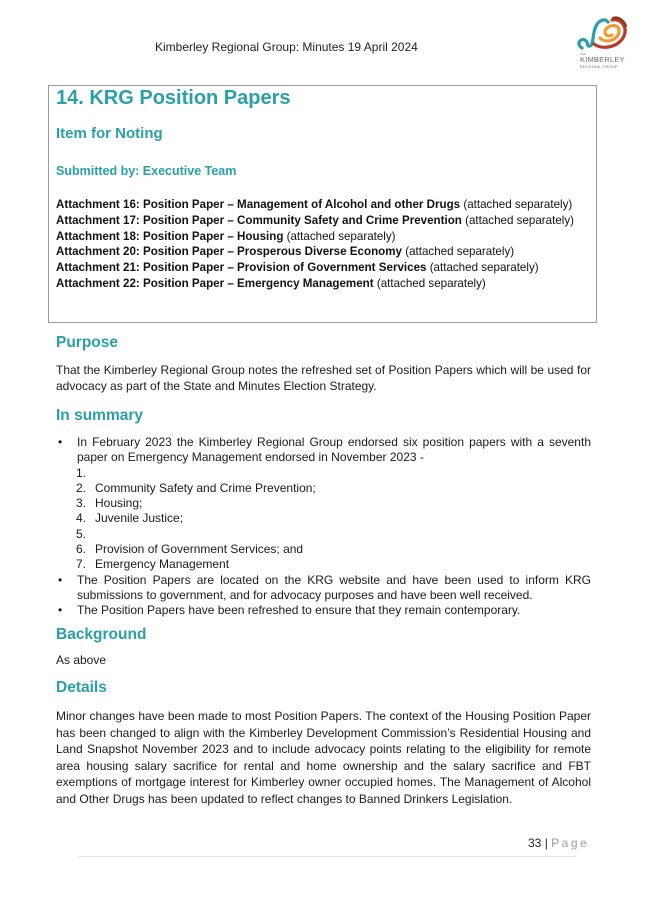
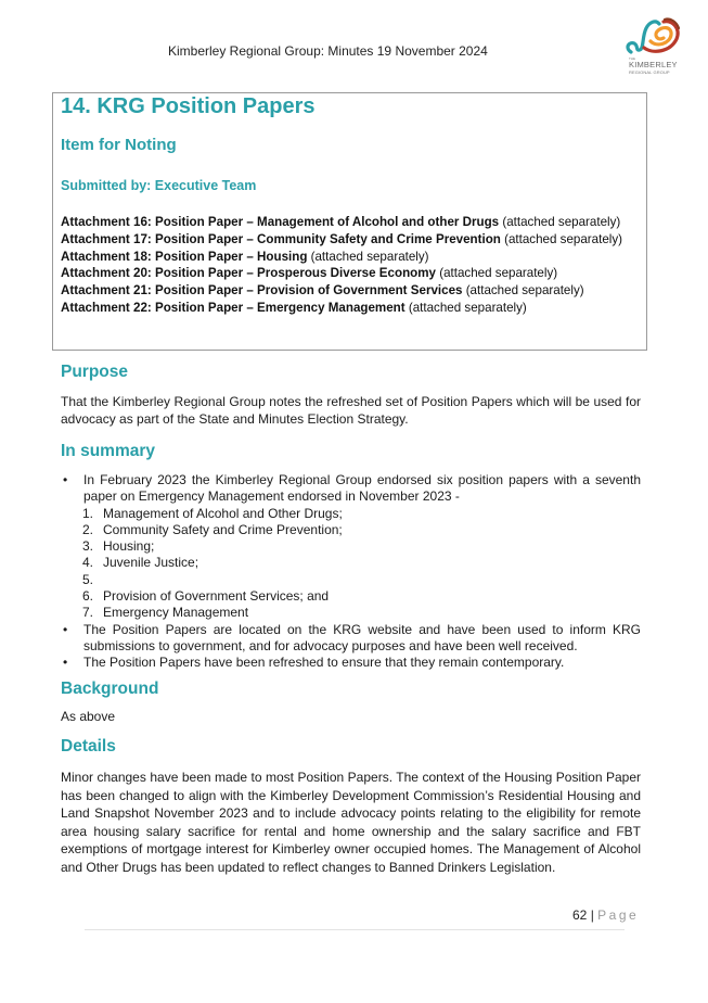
- Kimberley Regional Group: Minutes 19 April 2024
+ Kimberley Regional Group: Minutes 19 November 2024
  KIMBERLEY
  14. KRG Position Papers
  Item for Noting
  Submitted by: Executive Team
  Attachment 16: Position Paper – Management of Alcohol and other Drugs (attached separately)
  Attachment 17: Position Paper – Community Safety and Crime Prevention (attached separately)
  Attachment 18: Position Paper – Housing (attached separately)
  Attachment 20: Position Paper – Prosperous Diverse Economy (attached separately)
  Attachment 21: Position Paper – Provision of Government Services (attached separately)
  Attachment 22: Position Paper – Emergency Management (attached separately)
  Purpose
  That the Kimberley Regional Group notes the refreshed set of Position Papers which will be used for advocacy as part of the State and Minutes Election Strategy.
  In summary
  •
  In February 2023 the Kimberley Regional Group endorsed six position papers with a seventh paper on Emergency Management endorsed in November 2023 -
  1.
+ Management of Alcohol and Other Drugs;
  2.
  Community Safety and Crime Prevention;
  3.
  Housing;
  4.
  Juvenile Justice;
  5.
  6.
  Provision of Government Services; and
  7.
  Emergency Management
  •
  The Position Papers are located on the KRG website and have been used to inform KRG submissions to government, and for advocacy purposes and have been well received.
  •
  The Position Papers have been refreshed to ensure that they remain contemporary.
  Background
  As above
  Details
  Minor changes have been made to most Position Papers. The context of the Housing Position Paper has been changed to align with the Kimberley Development Commission’s Residential Housing and Land Snapshot November 2023 and to include advocacy points relating to the eligibility for remote area housing salary sacrifice for rental and home ownership and the salary sacrifice and FBT exemptions of mortgage interest for Kimberley owner occupied homes. The Management of Alcohol and Other Drugs has been updated to reflect changes to Banned Drinkers Legislation.
- 33 | Page
+ 62 | Page
